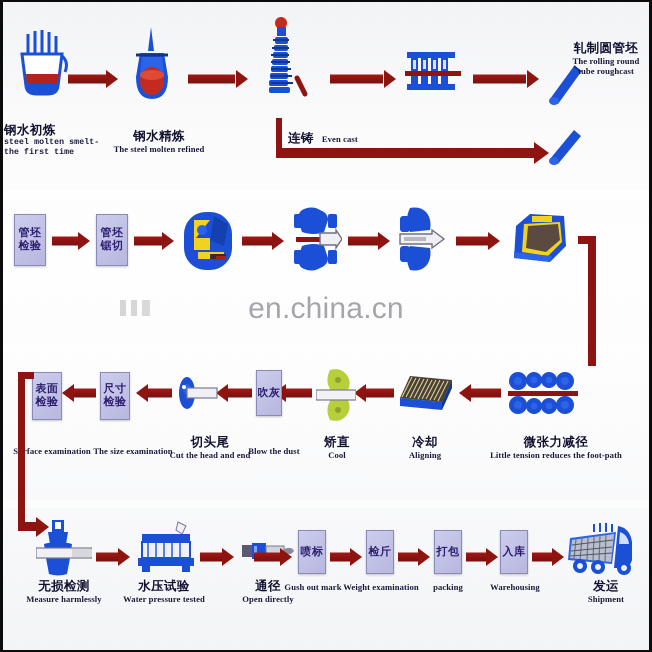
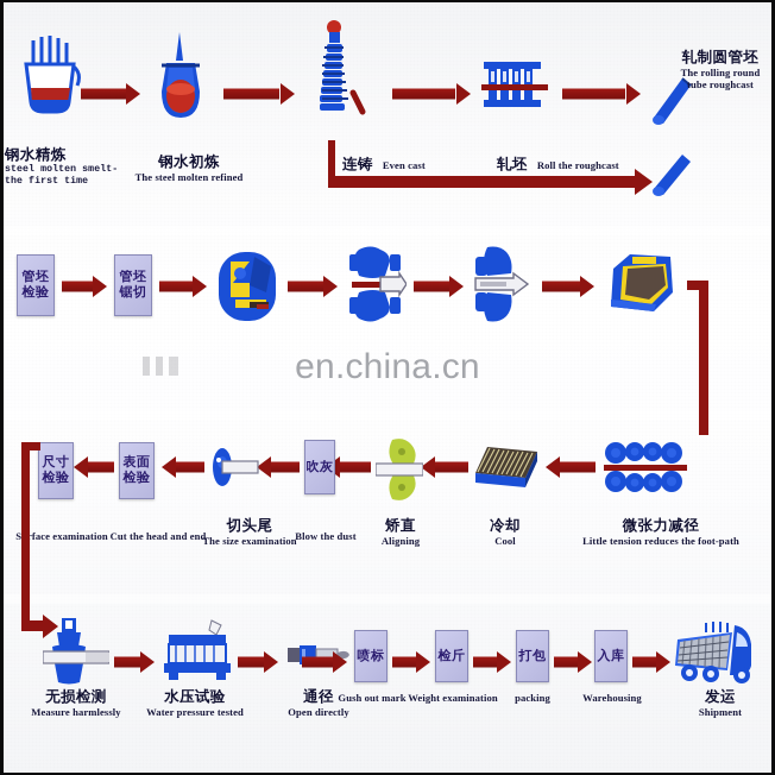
- 钢水初炼
+ 钢水精炼
  steel molten smelt-
  the first time
- 钢水精炼
+ 钢水初炼
  The steel molten refined
  轧制圆管坯
  The rolling round
  tube roughcast
  连铸 Even cast
+ 轧坯 Roll the roughcast
  管坯
  检验
  管坯
  锯切
  en.china.cn
  微张力减径
  Little tension reduces the foot-path
  冷却
- Aligning
+ Cool
  矫直
- Cool
+ Aligning
  吹灰
  Blow the dust
  切头尾
- Cut the head and end
+ The size examination
- 尺寸
+ 表面
  检验
- The size examination
+ Cut the head and end
- 表面
+ 尺寸
  检验
  Sface examination
  无损检测
  Measure harmlessly
  水压试验
  Water pressure tested
  通径
  Open directly
  喷标
  Gush out mark
  检斤
  Weight examination
  打包
  packing
  入库
  Warehousing
  发运
  Shipment
